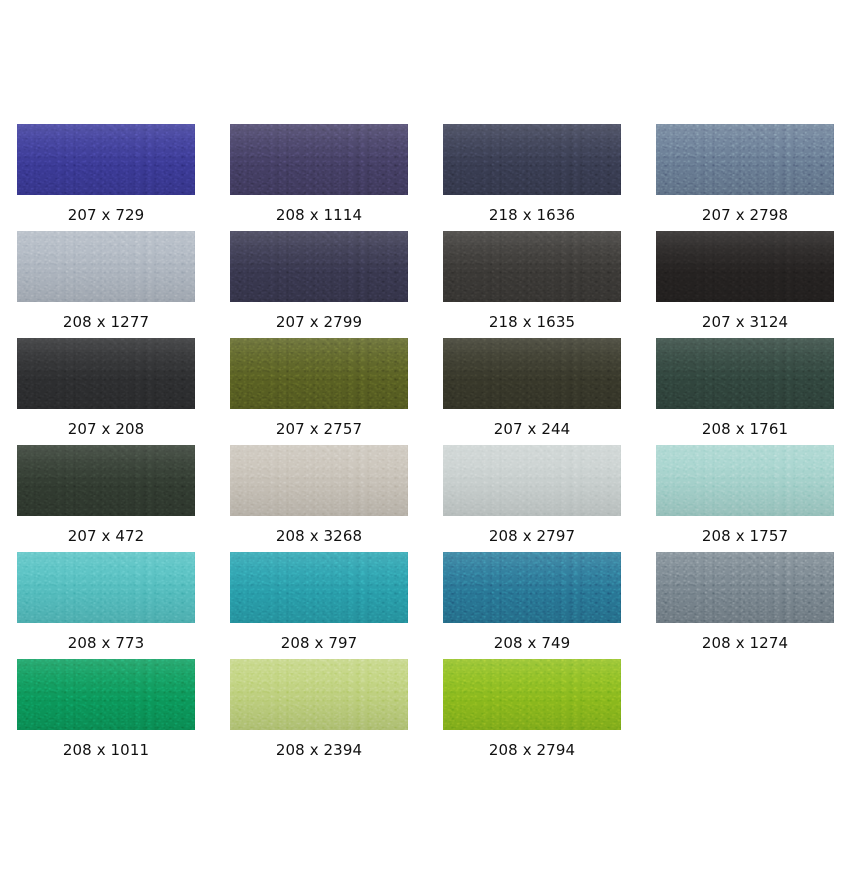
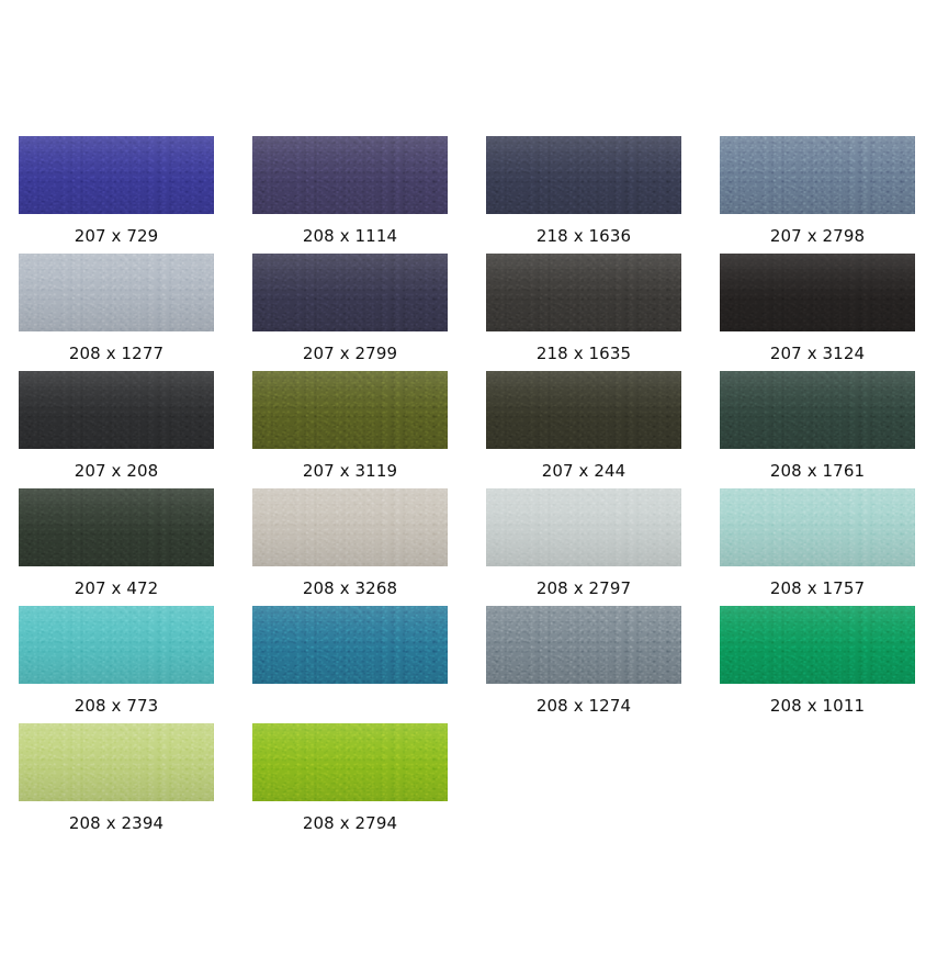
  207 x 729
  208 x 1114
  218 x 1636
  207 x 2798
  208 x 1277
  207 x 2799
  218 x 1635
  207 x 3124
  207 x 208
- 207 x 2757
+ 207 x 3119
  207 x 244
  208 x 1761
  207 x 472
  208 x 3268
  208 x 2797
  208 x 1757
  208 x 773
- 208 x 797
- 208 x 749
  208 x 1274
  208 x 1011
  208 x 2394
  208 x 2794
